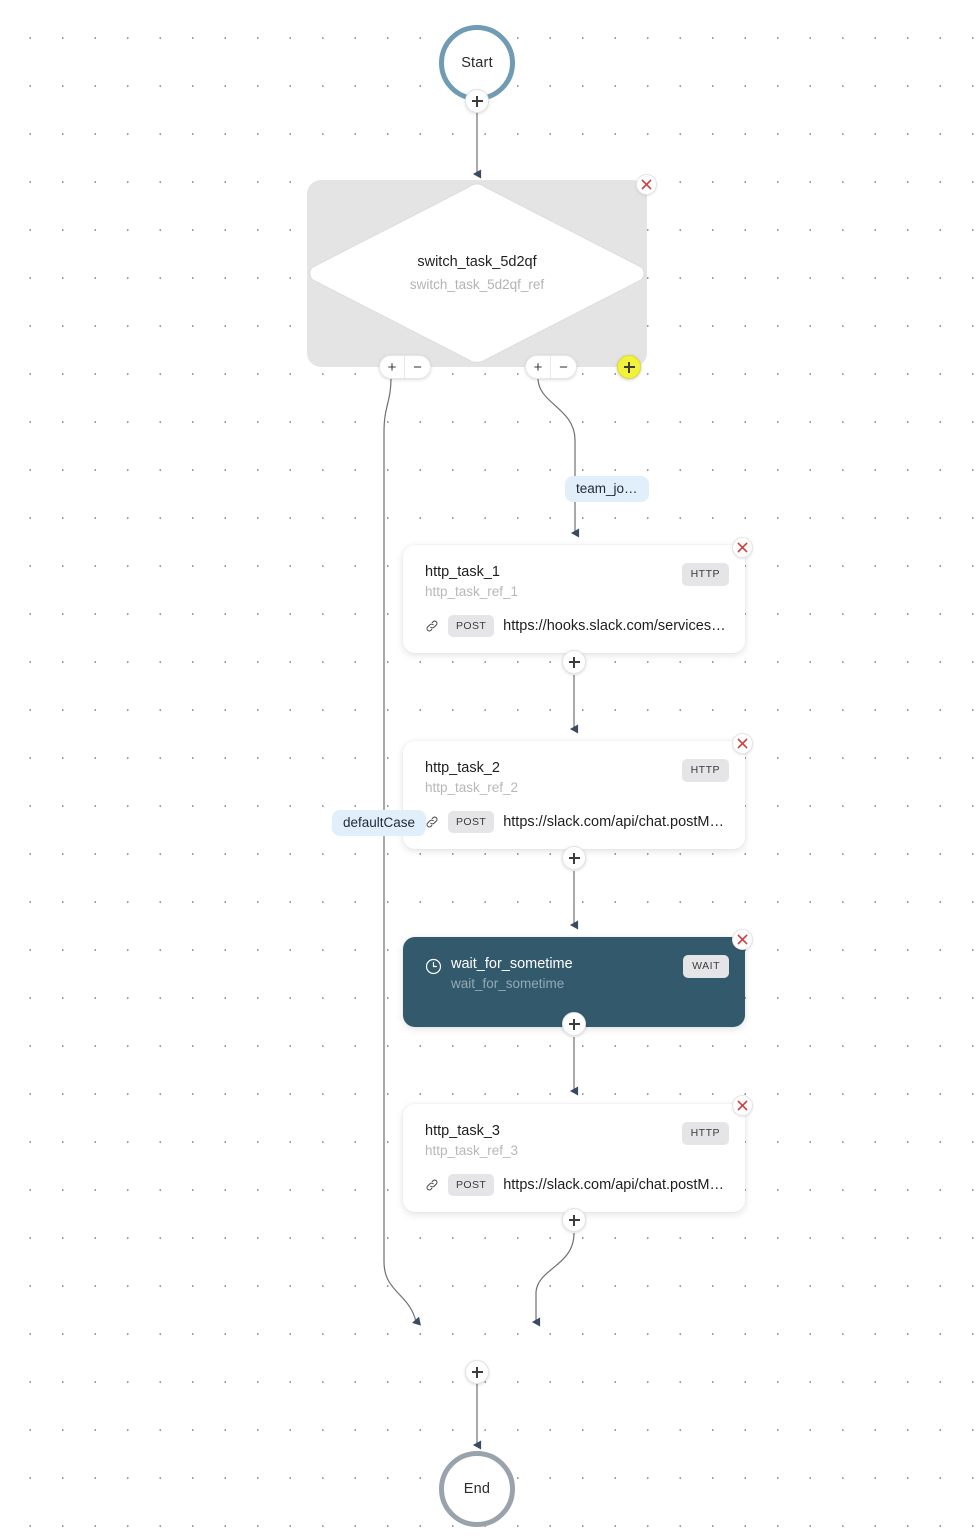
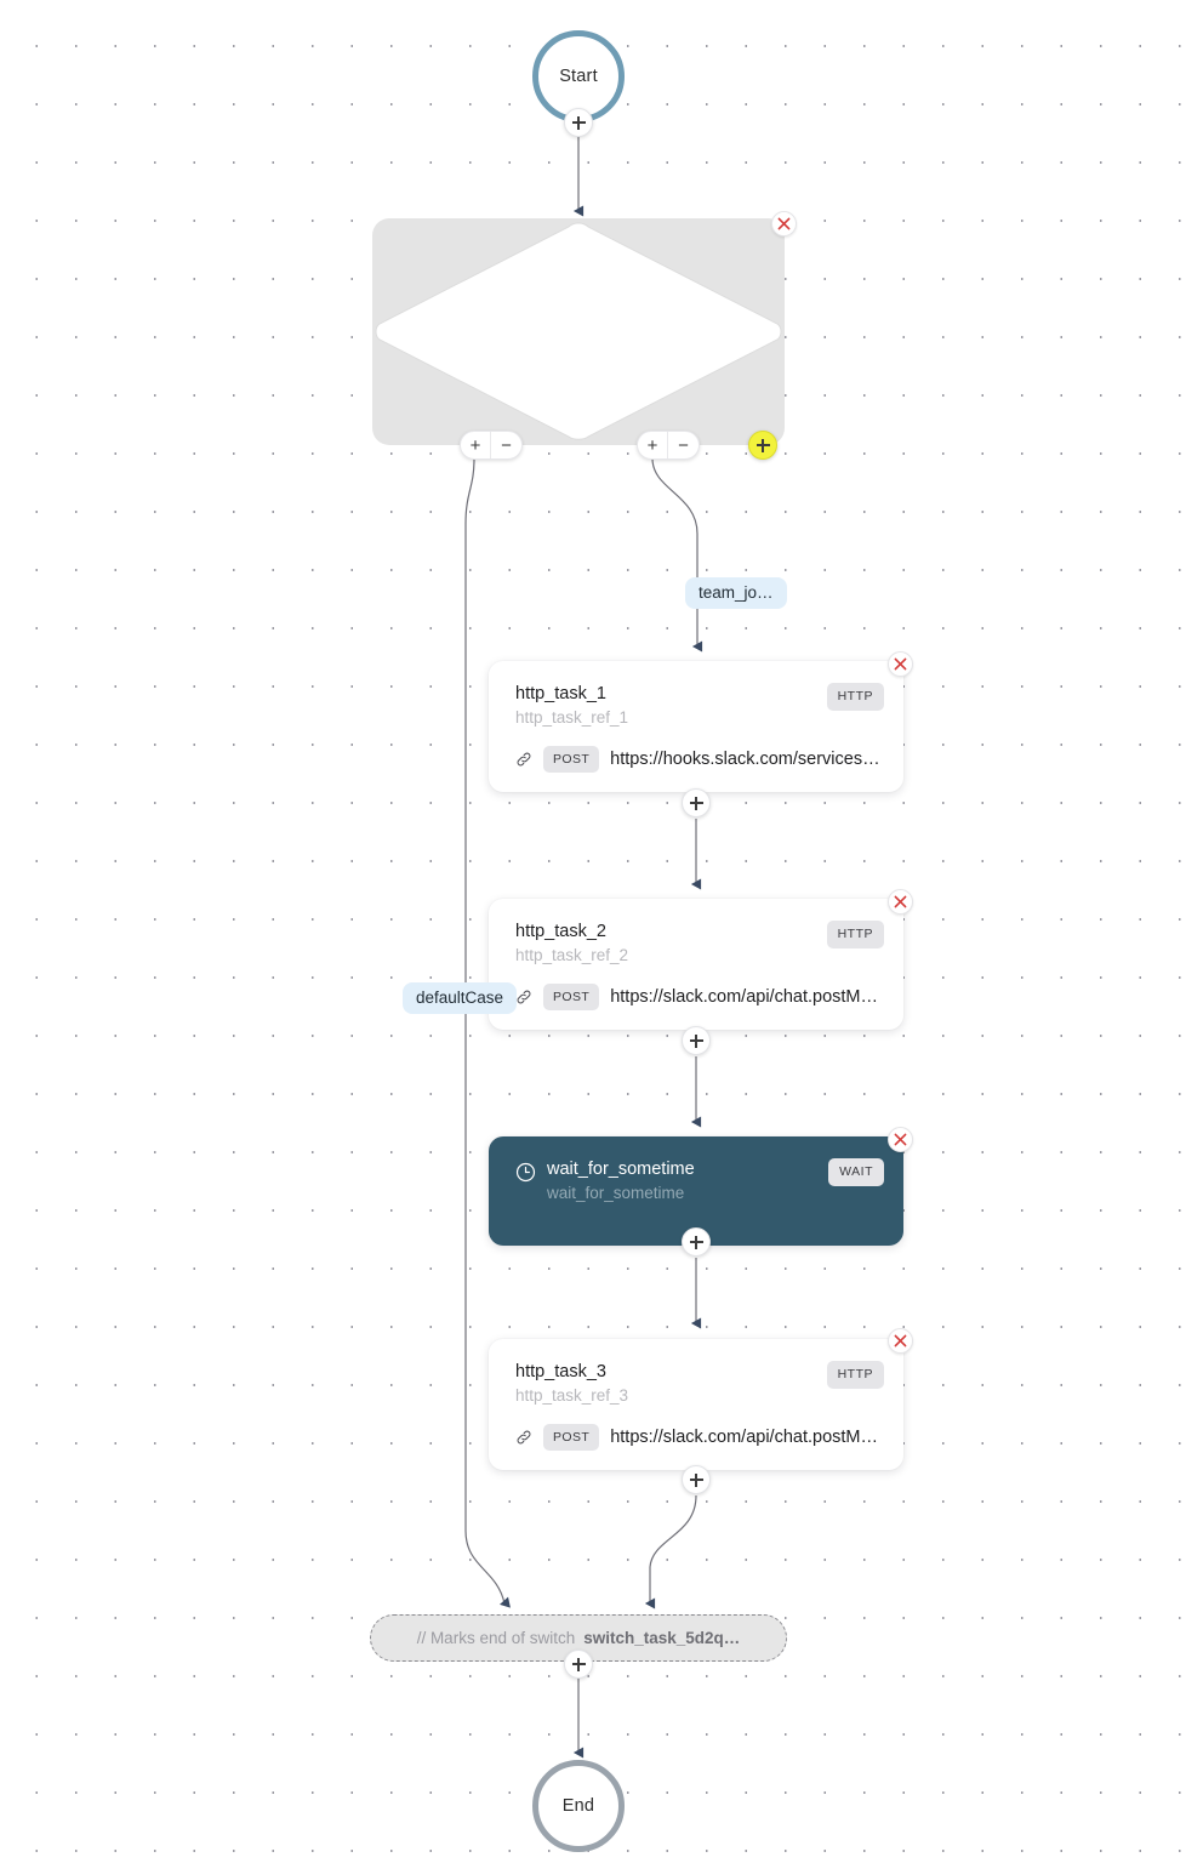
  Start
- switch_task_5d2qf
- switch_task_5d2qf_ref
  +
  −
  +
  −
  team_jo…
  defaultCase
  http_task_1
  http_task_ref_1
  HTTP
  POST
  https://hooks.slack.com/services/…
  http_task_2
  http_task_ref_2
  HTTP
  POST
  https://slack.com/api/chat.postM…
  wait_for_sometime
  wait_for_sometime
  WAIT
  http_task_3
  http_task_ref_3
  HTTP
  POST
  https://slack.com/api/chat.postM…
+ // Marks end of switch
+ switch_task_5d2q…
  End
